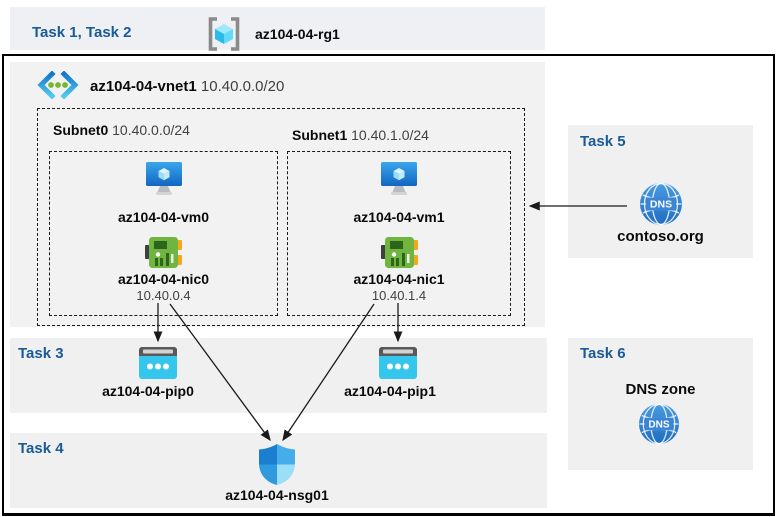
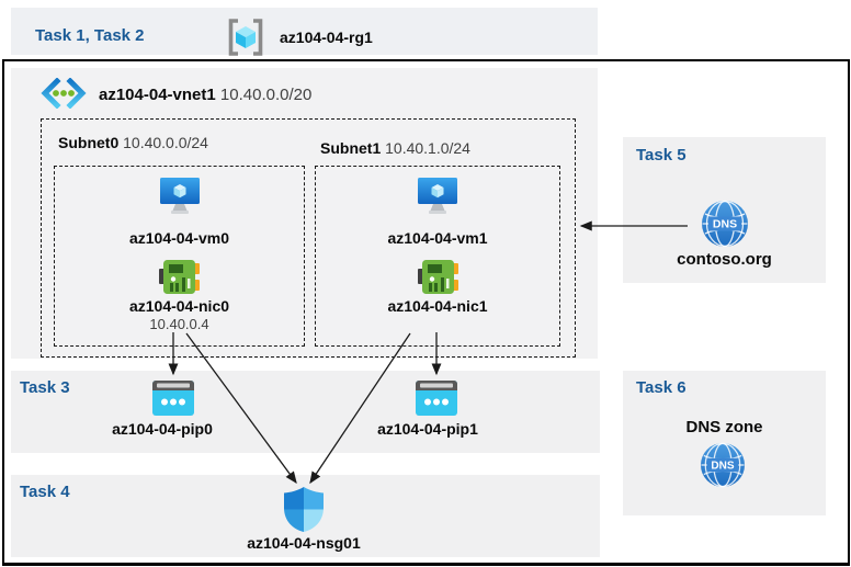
  Task 1, Task 2
  az104-04-rg1
  az104-04-vnet1 10.40.0.0/20
  Subnet0 10.40.0.0/24
  Subnet1 10.40.1.0/24
  az104-04-vm0
  az104-04-nic0
  10.40.0.4
  az104-04-vm1
  az104-04-nic1
- 10.40.1.4
  Task 3
  az104-04-pip0
  az104-04-pip1
  Task 4
  az104-04-nsg01
  Task 5
  DNS
  contoso.org
  Task 6
  DNS zone
  DNS
